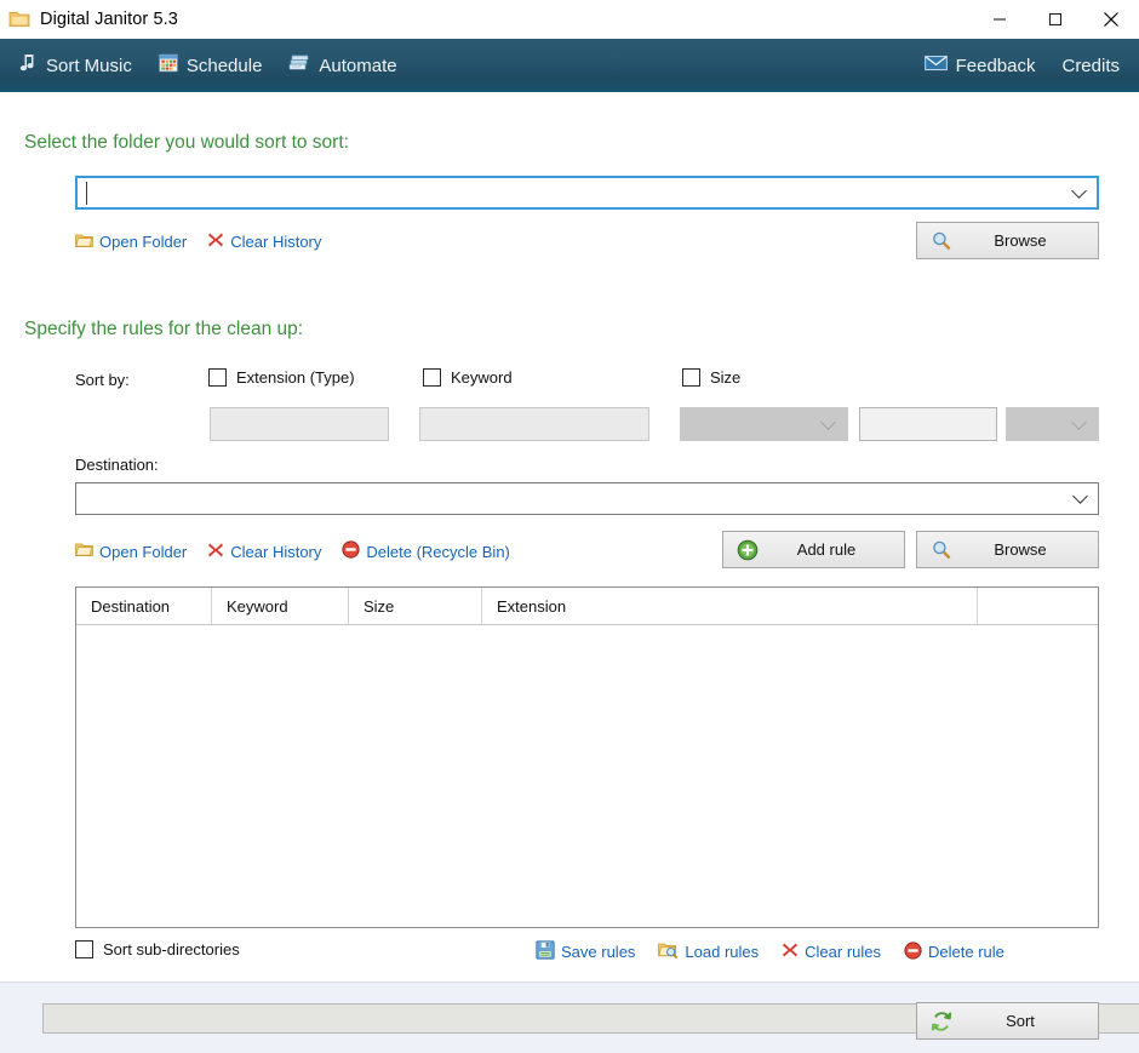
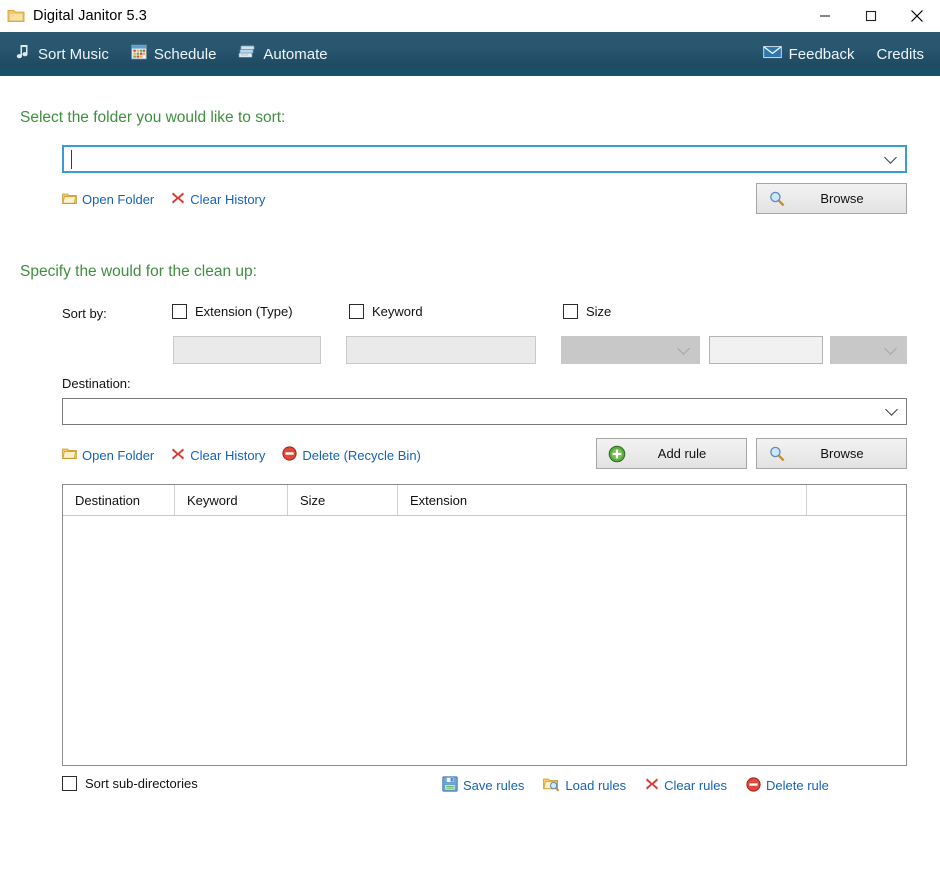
  Digital Janitor 5.3
  Sort Music
  Schedule
  Automate
  Feedback
  Credits
- Select the folder you would sort to sort:
+ Select the folder you would like to sort:
  Open Folder
  Clear History
  Browse
- Specify the rules for the clean up:
+ Specify the would for the clean up:
  Sort by:
  Extension (Type)
  Keyword
  Size
  Destination:
  Open Folder
  Clear History
  Delete (Recycle Bin)
  Add rule
  Browse
  Destination
  Keyword
  Size
  Extension
  Sort sub-directories
  Save rules
  Load rules
  Clear rules
  Delete rule
- Sort
